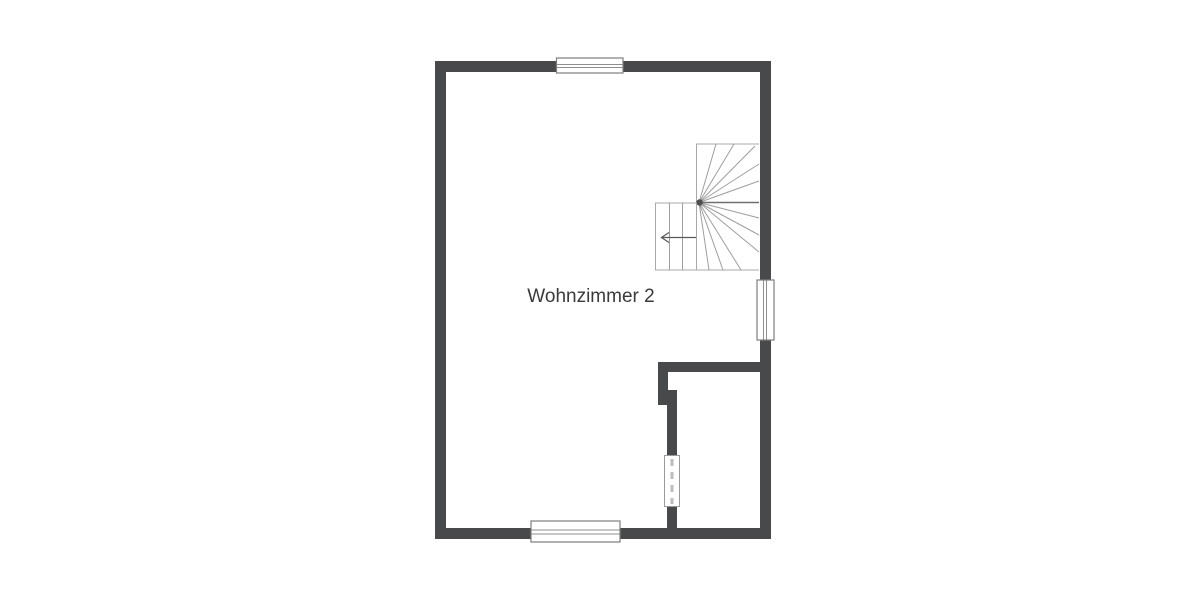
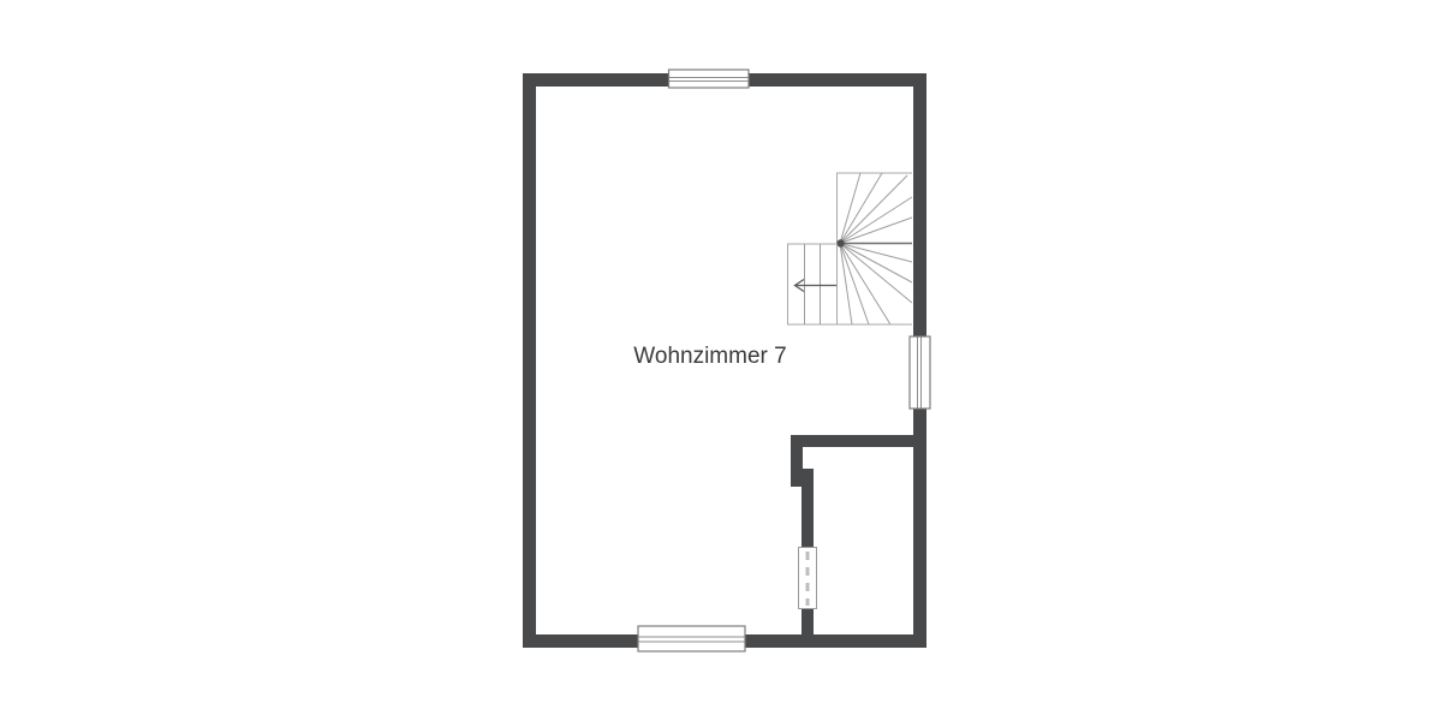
- Wohnzimmer 2
+ Wohnzimmer 7
